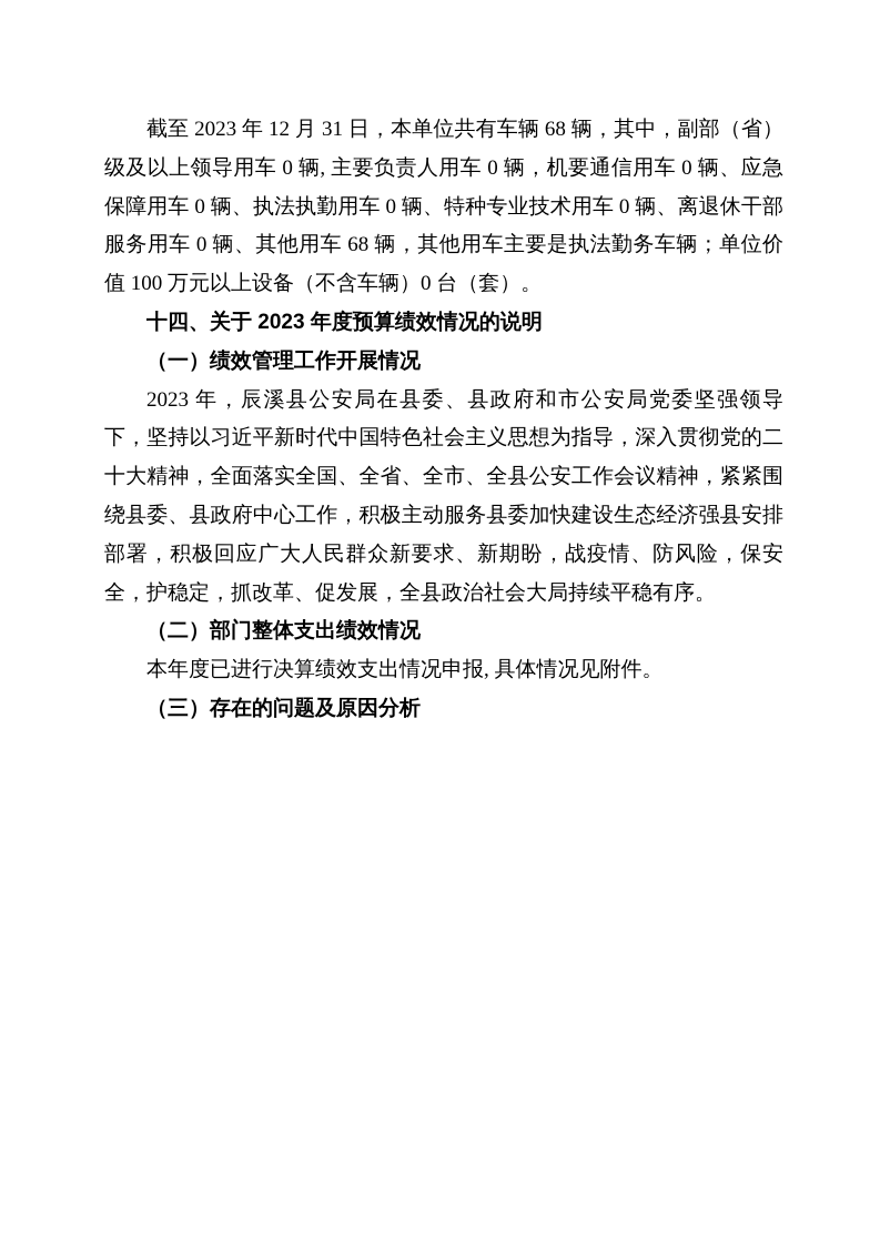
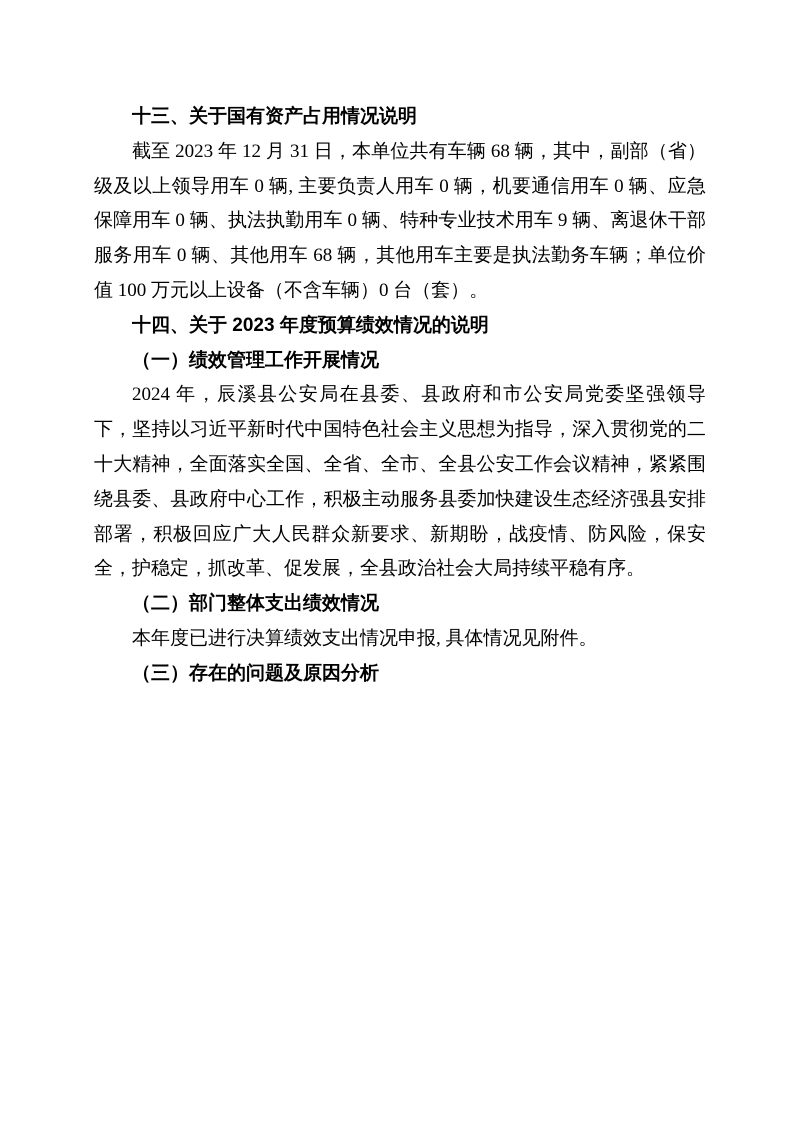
+ 十三、关于国有资产占用情况说明
- 截至 2023 年 12 月 31 日，本单位共有车辆 68 辆，其中，副部（省）级及以上领导用车 0 辆, 主要负责人用车 0 辆，机要通信用车 0 辆、应急保障用车 0 辆、执法执勤用车 0 辆、特种专业技术用车 0 辆、离退休干部服务用车 0 辆、其他用车 68 辆，其他用车主要是执法勤务车辆；单位价值 100 万元以上设备（不含车辆）0 台（套）。
+ 截至 2023 年 12 月 31 日，本单位共有车辆 68 辆，其中，副部（省）级及以上领导用车 0 辆, 主要负责人用车 0 辆，机要通信用车 0 辆、应急保障用车 0 辆、执法执勤用车 0 辆、特种专业技术用车 9 辆、离退休干部服务用车 0 辆、其他用车 68 辆，其他用车主要是执法勤务车辆；单位价值 100 万元以上设备（不含车辆）0 台（套）。
  十四、关于 2023 年度预算绩效情况的说明
  （一）绩效管理工作开展情况
- 2023 年，辰溪县公安局在县委、县政府和市公安局党委坚强领导下，坚持以习近平新时代中国特色社会主义思想为指导，深入贯彻党的二十大精神，全面落实全国、全省、全市、全县公安工作会议精神，紧紧围绕县委、县政府中心工作，积极主动服务县委加快建设生态经济强县安排部署，积极回应广大人民群众新要求、新期盼，战疫情、防风险，保安全，护稳定，抓改革、促发展，全县政治社会大局持续平稳有序。
+ 2024 年，辰溪县公安局在县委、县政府和市公安局党委坚强领导下，坚持以习近平新时代中国特色社会主义思想为指导，深入贯彻党的二十大精神，全面落实全国、全省、全市、全县公安工作会议精神，紧紧围绕县委、县政府中心工作，积极主动服务县委加快建设生态经济强县安排部署，积极回应广大人民群众新要求、新期盼，战疫情、防风险，保安全，护稳定，抓改革、促发展，全县政治社会大局持续平稳有序。
  （二）部门整体支出绩效情况
  本年度已进行决算绩效支出情况申报, 具体情况见附件。
  （三）存在的问题及原因分析
